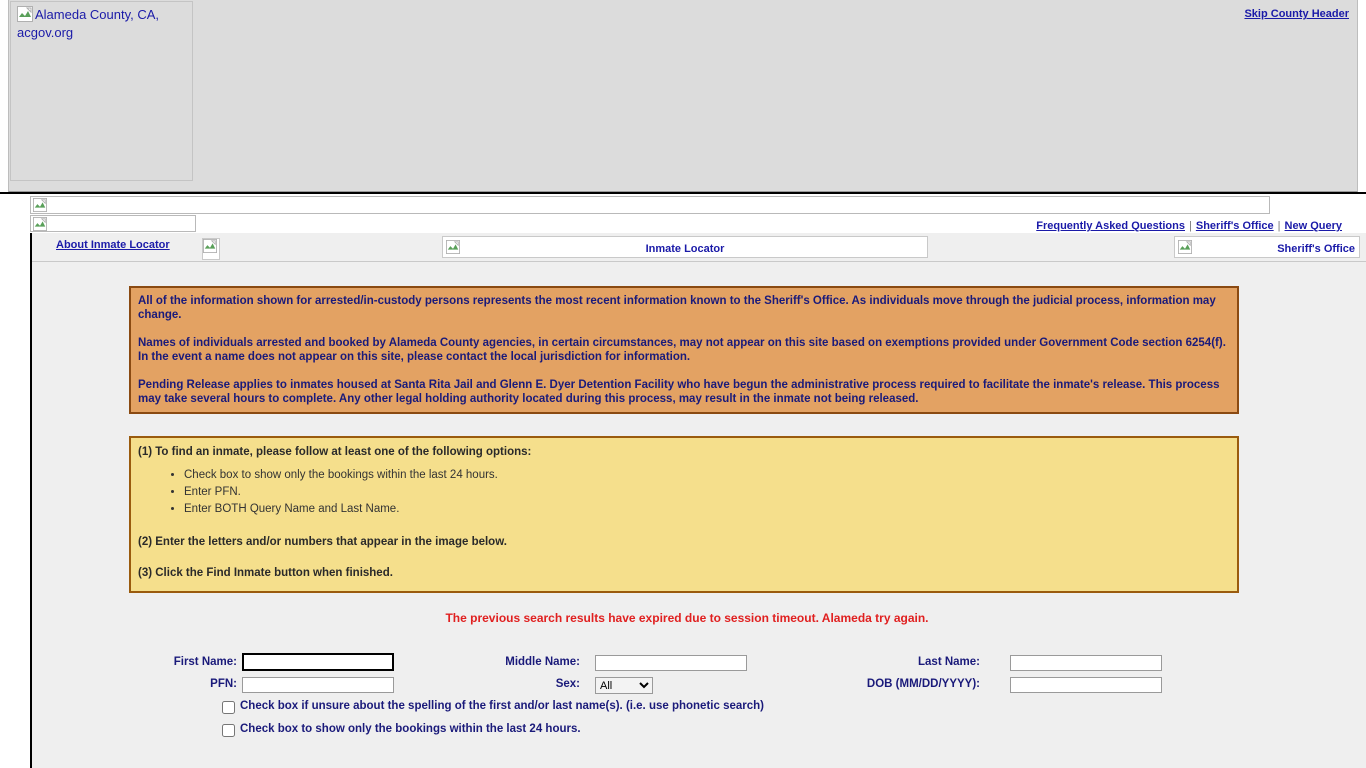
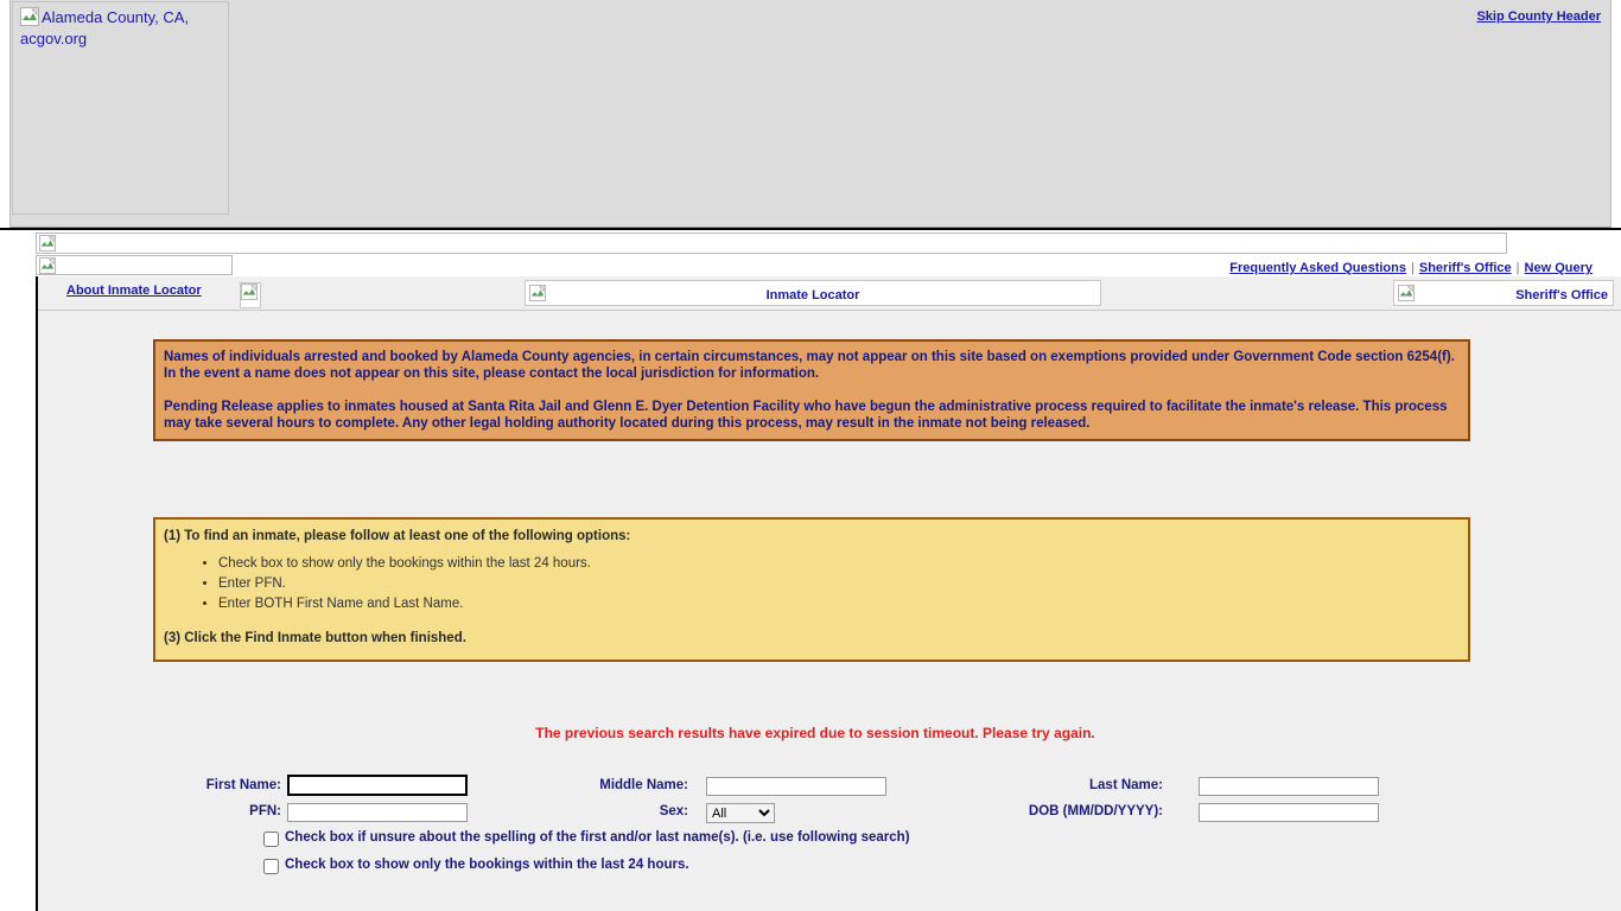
  Alameda County, CA, acgov.org
  Skip County Header
  Frequently Asked Questions | Sheriff's Office | New Query
  About Inmate Locator
  Inmate Locator
  Sheriff's Office
- All of the information shown for arrested/in-custody persons represents the most recent information known to the Sheriff's Office. As individuals move through the judicial process, information may change.
  Names of individuals arrested and booked by Alameda County agencies, in certain circumstances, may not appear on this site based on exemptions provided under Government Code section 6254(f). In the event a name does not appear on this site, please contact the local jurisdiction for information.
  Pending Release applies to inmates housed at Santa Rita Jail and Glenn E. Dyer Detention Facility who have begun the administrative process required to facilitate the inmate's release. This process may take several hours to complete. Any other legal holding authority located during this process, may result in the inmate not being released.
  (1) To find an inmate, please follow at least one of the following options:
  Check box to show only the bookings within the last 24 hours.
  Enter PFN.
- Enter BOTH Query Name and Last Name.
+ Enter BOTH First Name and Last Name.
- (2) Enter the letters and/or numbers that appear in the image below.
  (3) Click the Find Inmate button when finished.
- The previous search results have expired due to session timeout. Alameda try again.
+ The previous search results have expired due to session timeout. Please try again.
  First Name:
  Middle Name:
  Last Name:
  PFN:
  Sex:
  All
  DOB (MM/DD/YYYY):
- Check box if unsure about the spelling of the first and/or last name(s). (i.e. use phonetic search)
+ Check box if unsure about the spelling of the first and/or last name(s). (i.e. use following search)
  Check box to show only the bookings within the last 24 hours.
